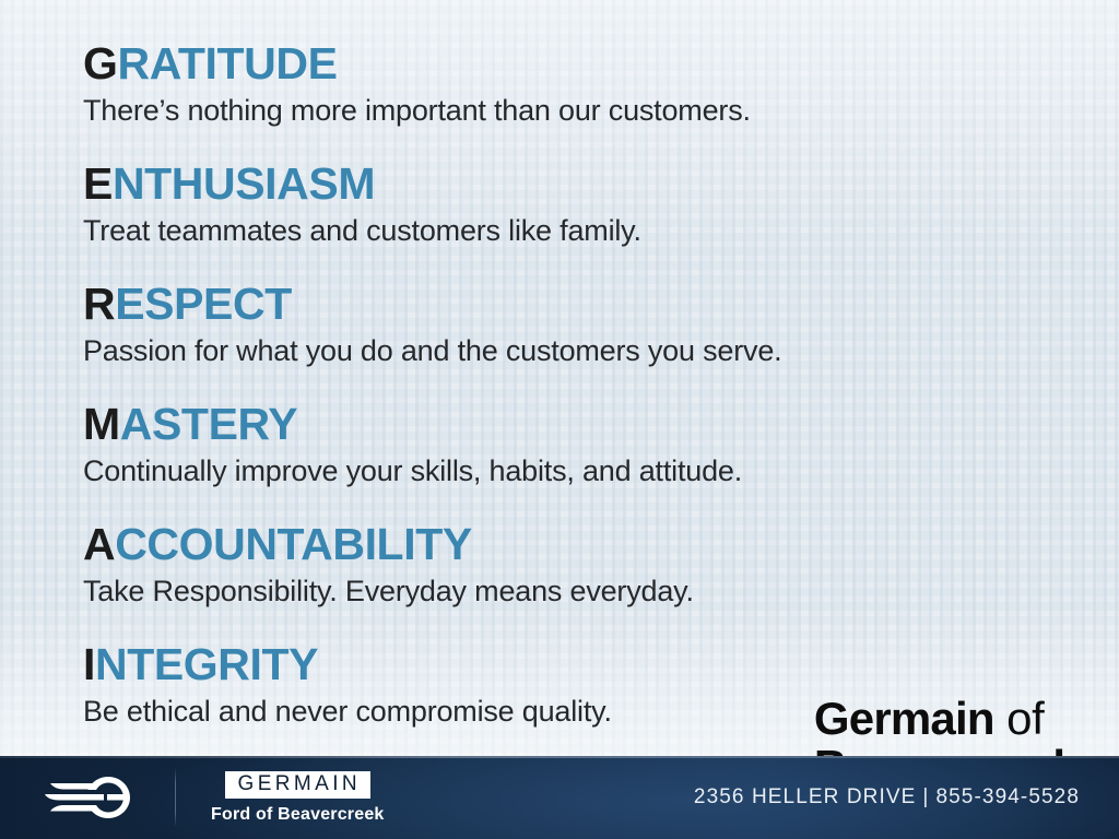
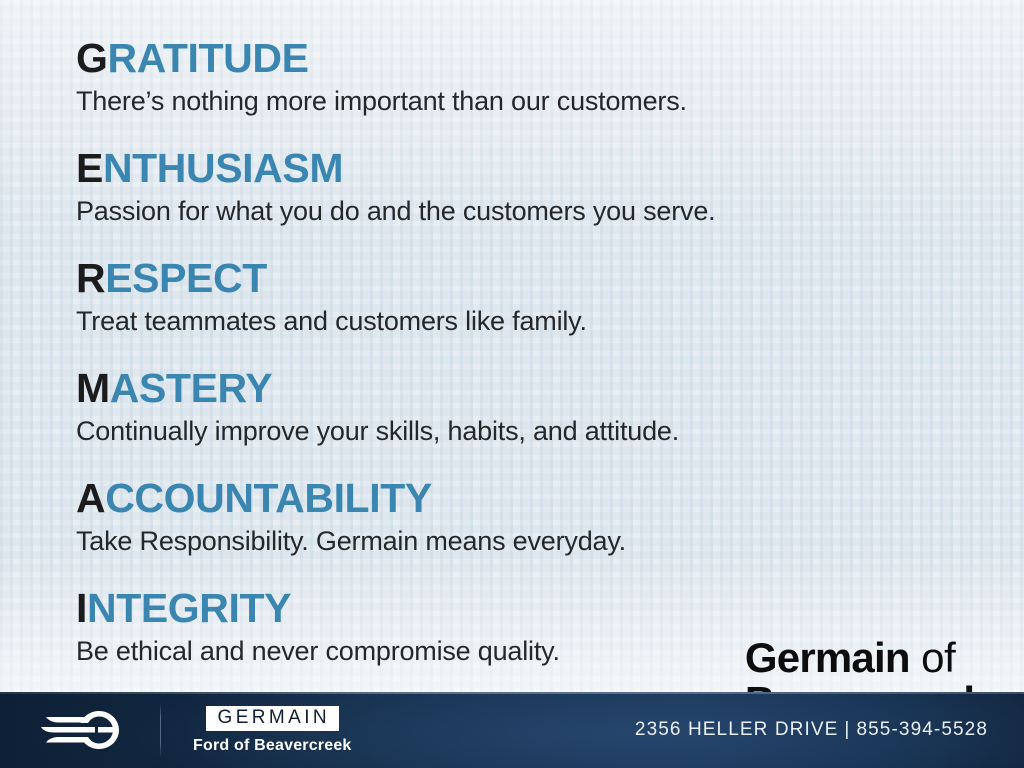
  GRATITUDE
  There’s nothing more important than our customers.
  ENTHUSIASM
- Treat teammates and customers like family.
+ Passion for what you do and the customers you serve.
  RESPECT
- Passion for what you do and the customers you serve.
+ Treat teammates and customers like family.
  MASTERY
  Continually improve your skills, habits, and attitude.
  ACCOUNTABILITY
- Take Responsibility. Everyday means everyday.
+ Take Responsibility. Germain means everyday.
  INTEGRITY
  Be ethical and never compromise quality.
  Germain of
  GERMAIN
  Ford of Beavercreek
  2356 HELLER DRIVE | 855-394-5528
